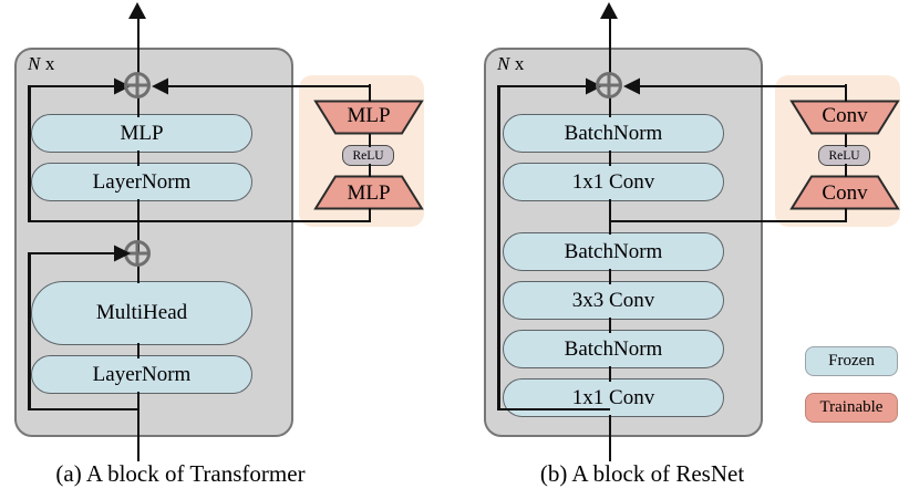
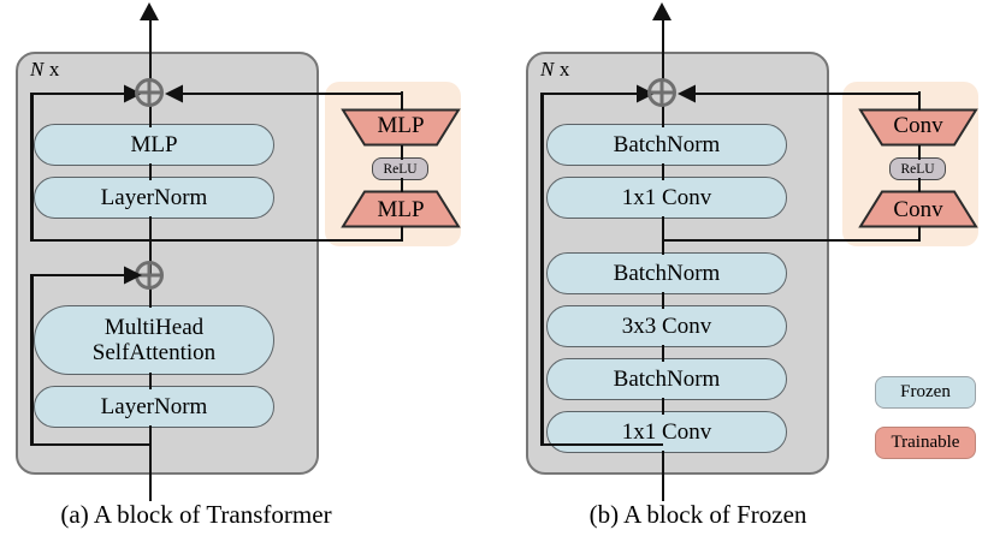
  N x
  MLP
  LayerNorm
  MultiHead
+ SelfAttention
  LayerNorm
  MLP
  ReLU
  MLP
  (a) A block of Transformer
  N x
  BatchNorm
  1x1 Conv
  BatchNorm
  3x3 Conv
  BatchNorm
  1x1 Conv
  Conv
  ReLU
  Conv
- (b) A block of ResNet
+ (b) A block of Frozen
  Frozen
  Trainable
